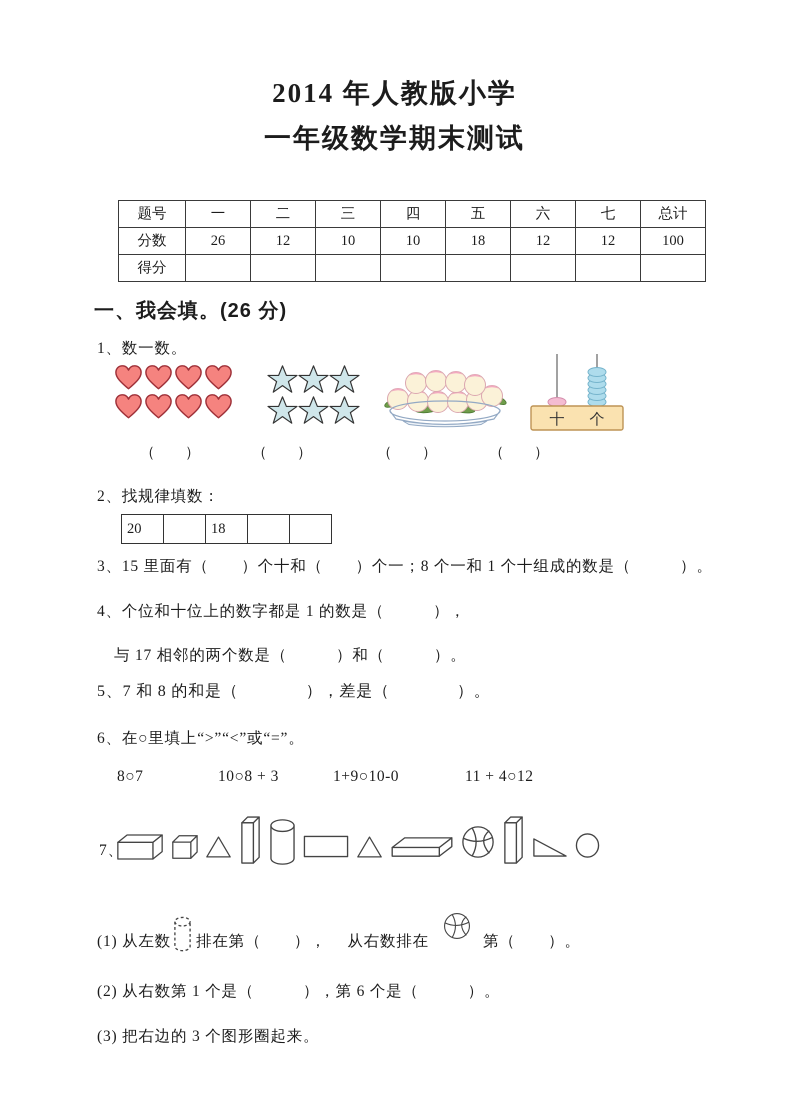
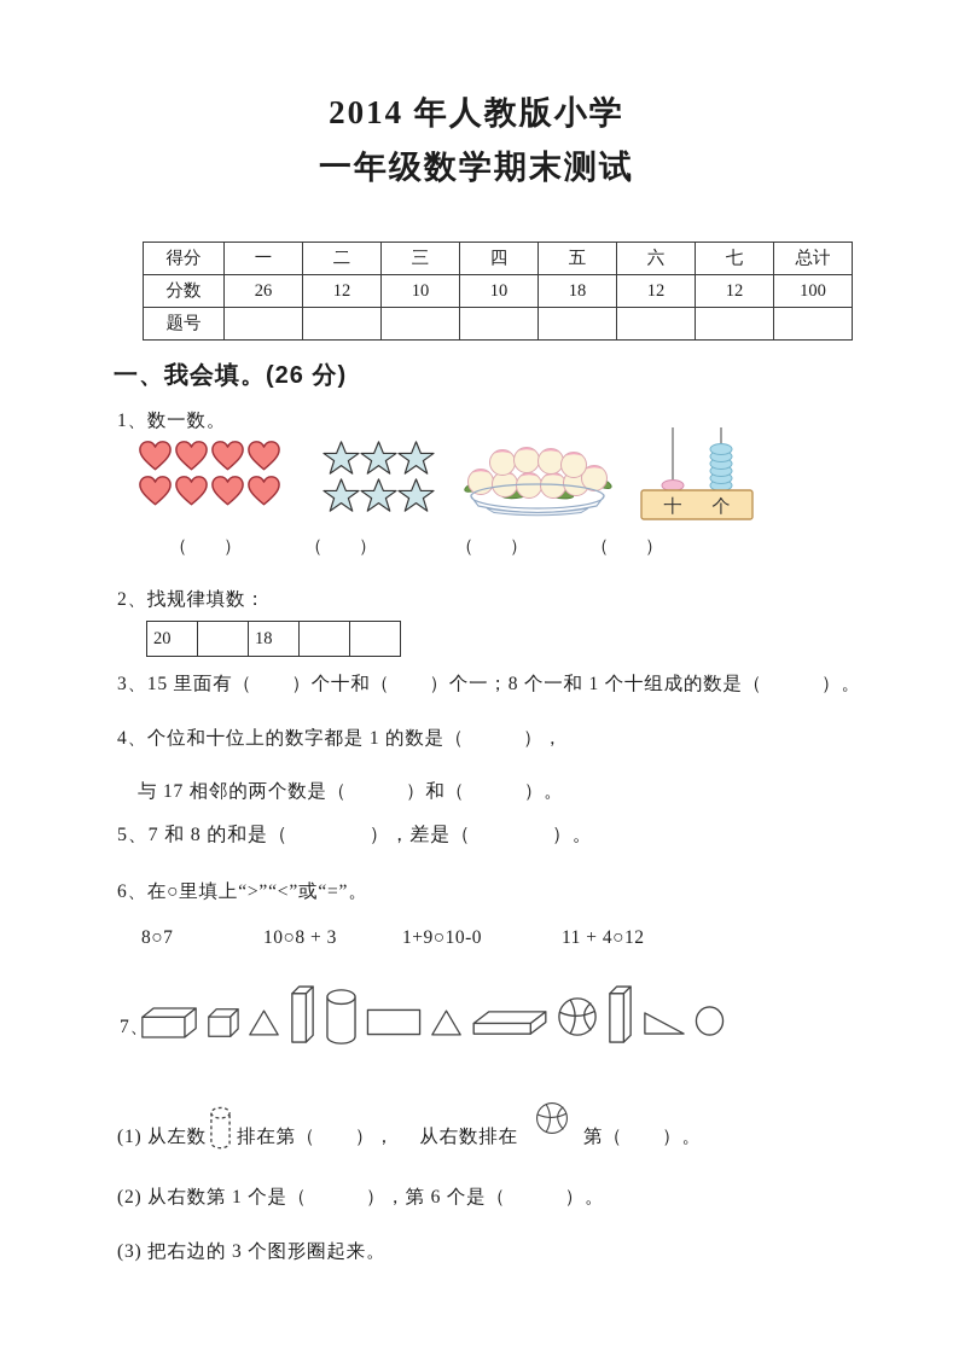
  2014 年人教版小学
  一年级数学期末测试
- 题号	一	二	三	四	五	六	七	总计
+ 得分	一	二	三	四	五	六	七	总计
  分数	26	12	10	10	18	12	12	100
- 得分
+ 题号
  一、我会填。(26 分)
  1、数一数。
  十
  个
  （ ）
  （ ）
  （ ）
  （ ）
  2、找规律填数：
  20		18
  3、15 里面有（ ）个十和（ ）个一；8 个一和 1 个十组成的数是（ ）。
  4、个位和十位上的数字都是 1 的数是（ ），
  与 17 相邻的两个数是（ ）和（ ）。
  5、7 和 8 的和是（ ），差是（ ）。
  6、在○里填上“>”“<”或“=”。
  8○7
  10○8 + 3
  1+9○10-0
  11 + 4○12
  7、
  (1) 从左数
  排在第（ ）， 从右数排在
  第（ ）。
  (2) 从右数第 1 个是（ ），第 6 个是（ ）。
  (3) 把右边的 3 个图形圈起来。
